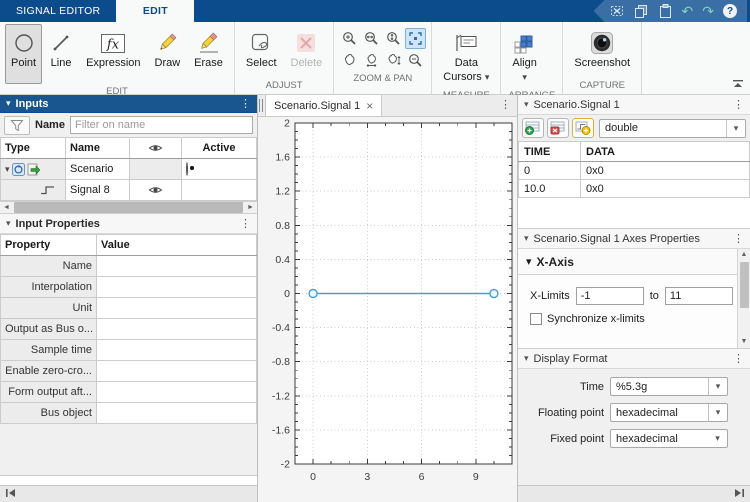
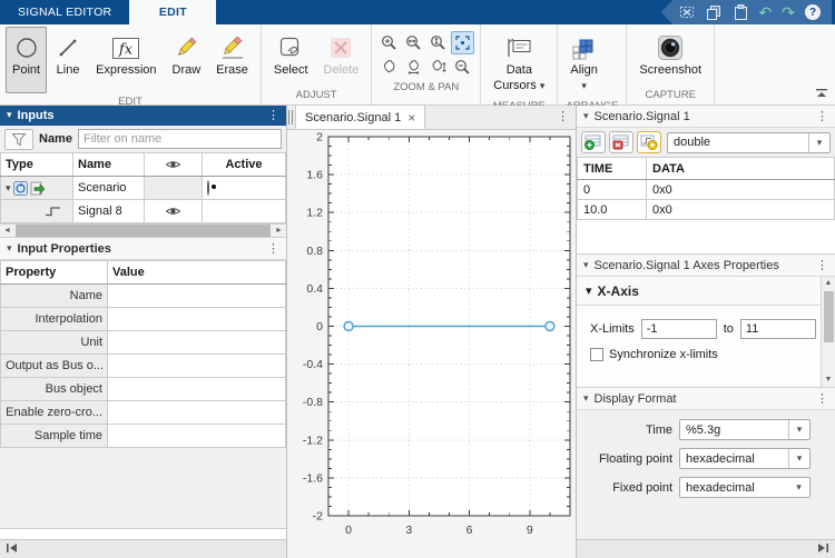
  SIGNAL EDITOR
  EDIT
  ↶
  ↷
  ?
  Point
  Line
  fx
  Expression
  Draw
  Erase
  EDIT
  Select
  Delete
  ADJUST
  ZOOM & PAN
  Data
  Cursors ▾
  Align
  ▾
  Screenshot
  CAPTURE
  ▾
  Inputs
  ⋮
  Name
  Filter on name
  Type	Name		Active
  ▾	Scenario
  	Signal 8
  ▾
  Input Properties
  ⋮
  Property	Value
  Name
  Interpolation
  Unit
  Output as Bus o...
- Sample time
+ Bus object
  Enable zero-cro...
- Form output aft...
- Bus object
+ Sample time
  Scenario.Signal 1
  ×
  ⋮
  0
  3
  6
  9
  -2
  -1.6
  -1.2
  -0.8
  -0.4
  0
  0.4
  0.8
  1.2
  1.6
  2
  ▾
  Scenario.Signal 1
  ⋮
  double
  ▾
  TIME	DATA
  0	0x0
  10.0	0x0
  ▾
  Scenario.Signal 1 Axes Properties
  ⋮
  ▾
  X-Axis
  X-Limits
  -1
  to
  11
  Synchronize x-limits
  ▾
  Display Format
  ⋮
  Time
  %5.3g
  ▾
  Floating point
  hexadecimal
  ▾
  Fixed point
  hexadecimal
  ▾
